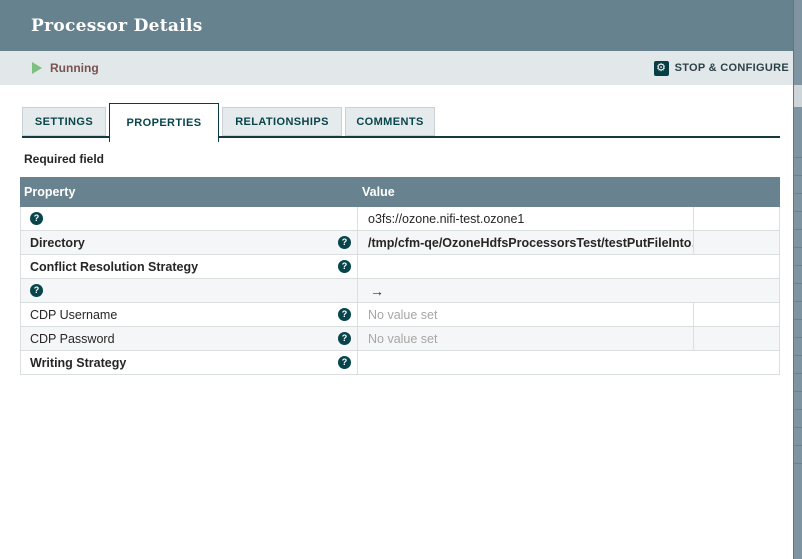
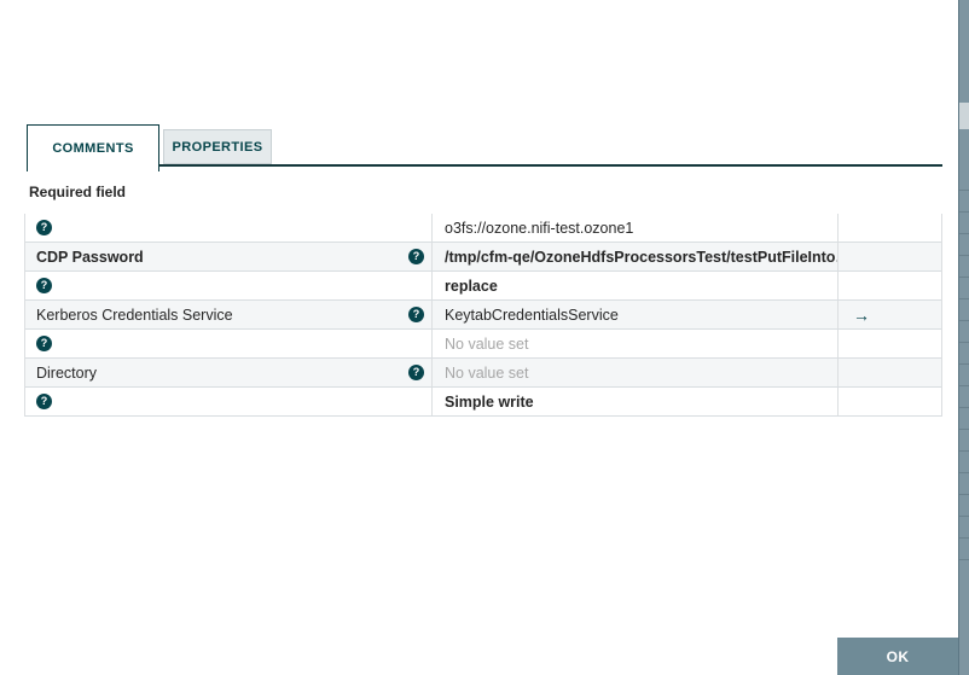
- Processor Details
- Running
- ⚙
- STOP & CONFIGURE
- SETTINGS
- PROPERTIES
+ COMMENTS
- RELATIONSHIPS
- COMMENTS
+ PROPERTIES
  Required field
- Property
- Value
  ?
  o3fs://ozone.nifi-test.ozone1
- Directory
+ CDP Password
  ?
  /tmp/cfm-qe/OzoneHdfsProcessorsTest/testPutFileInto
- Conflict Resolution Strategy
  ?
+ replace
+ Kerberos Credentials Service
  ?
+ KeytabCredentialsService
  →
- CDP Username
  ?
  No value set
- CDP Password
+ Directory
  ?
  No value set
- Writing Strategy
  ?
+ Simple write
+ OK
